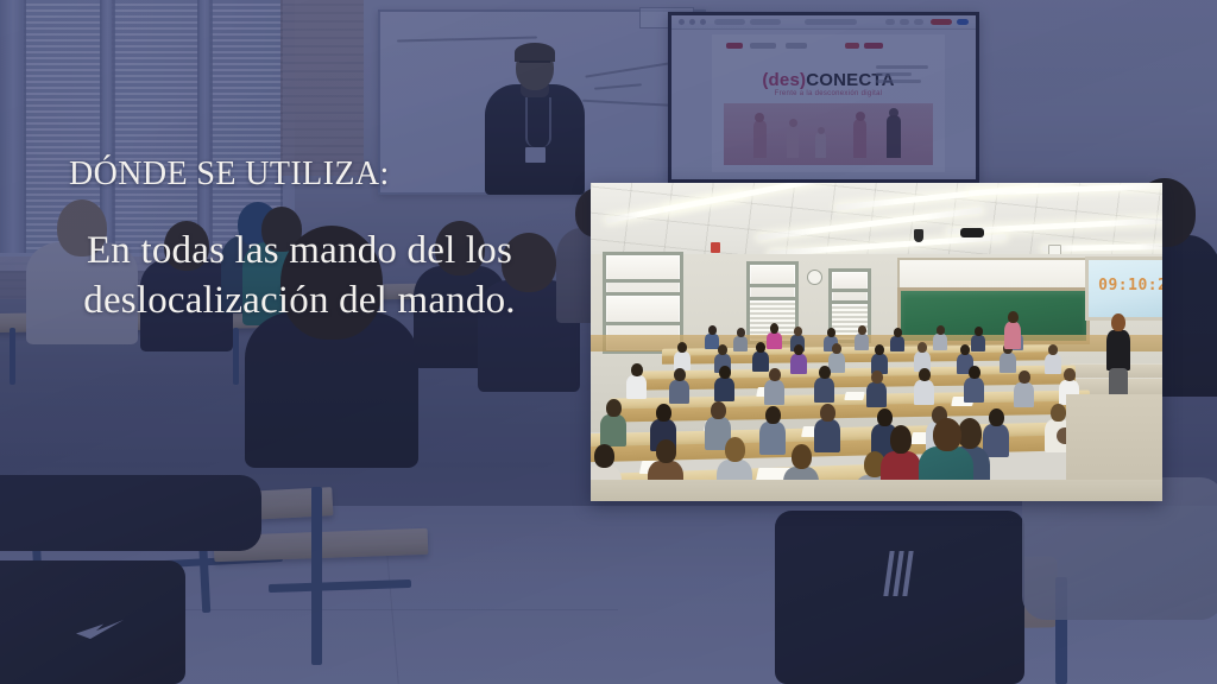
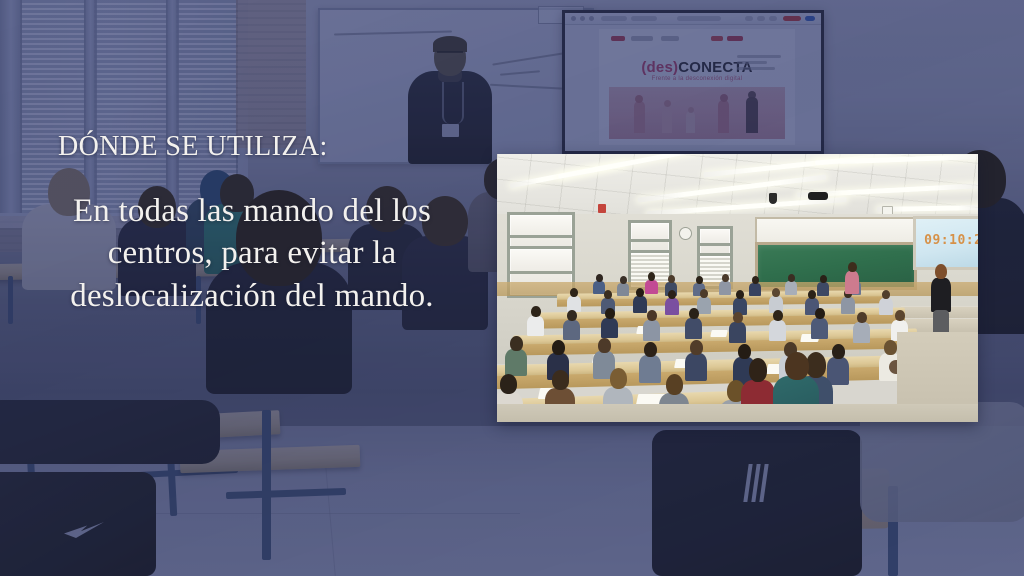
  DÓNDE SE UTILIZA:
  En todas las mando del los
+ centros, para evitar la
  deslocalización del mando.
  09:10:
